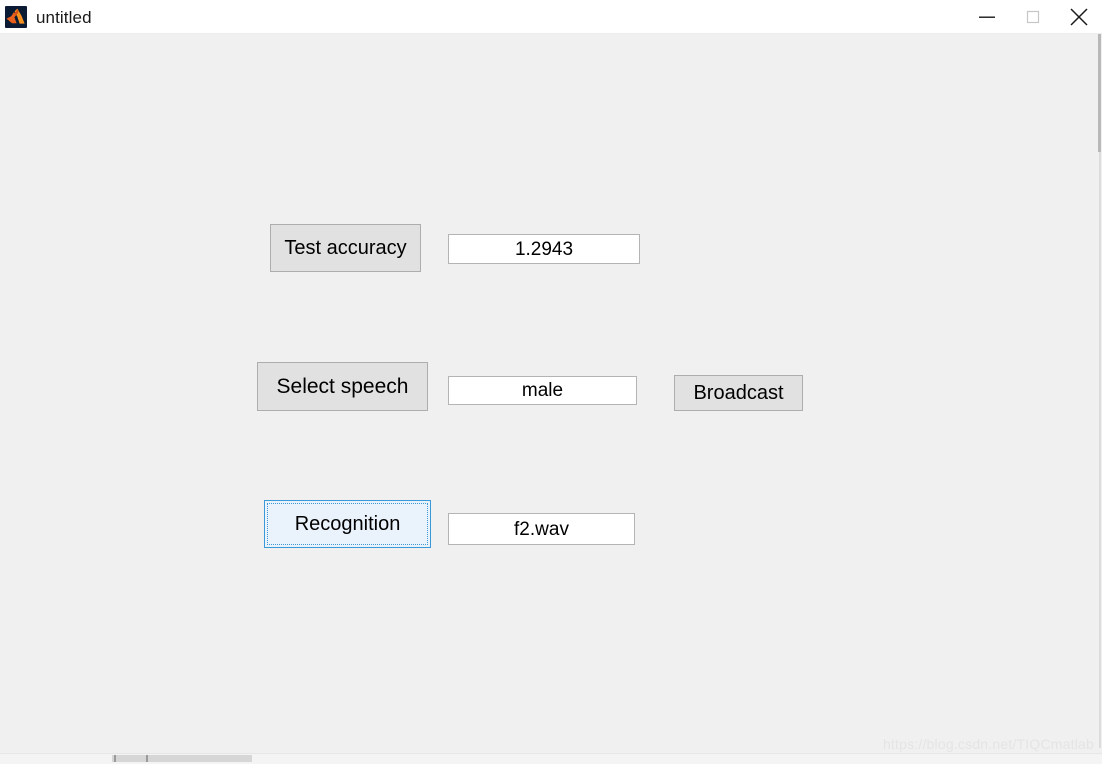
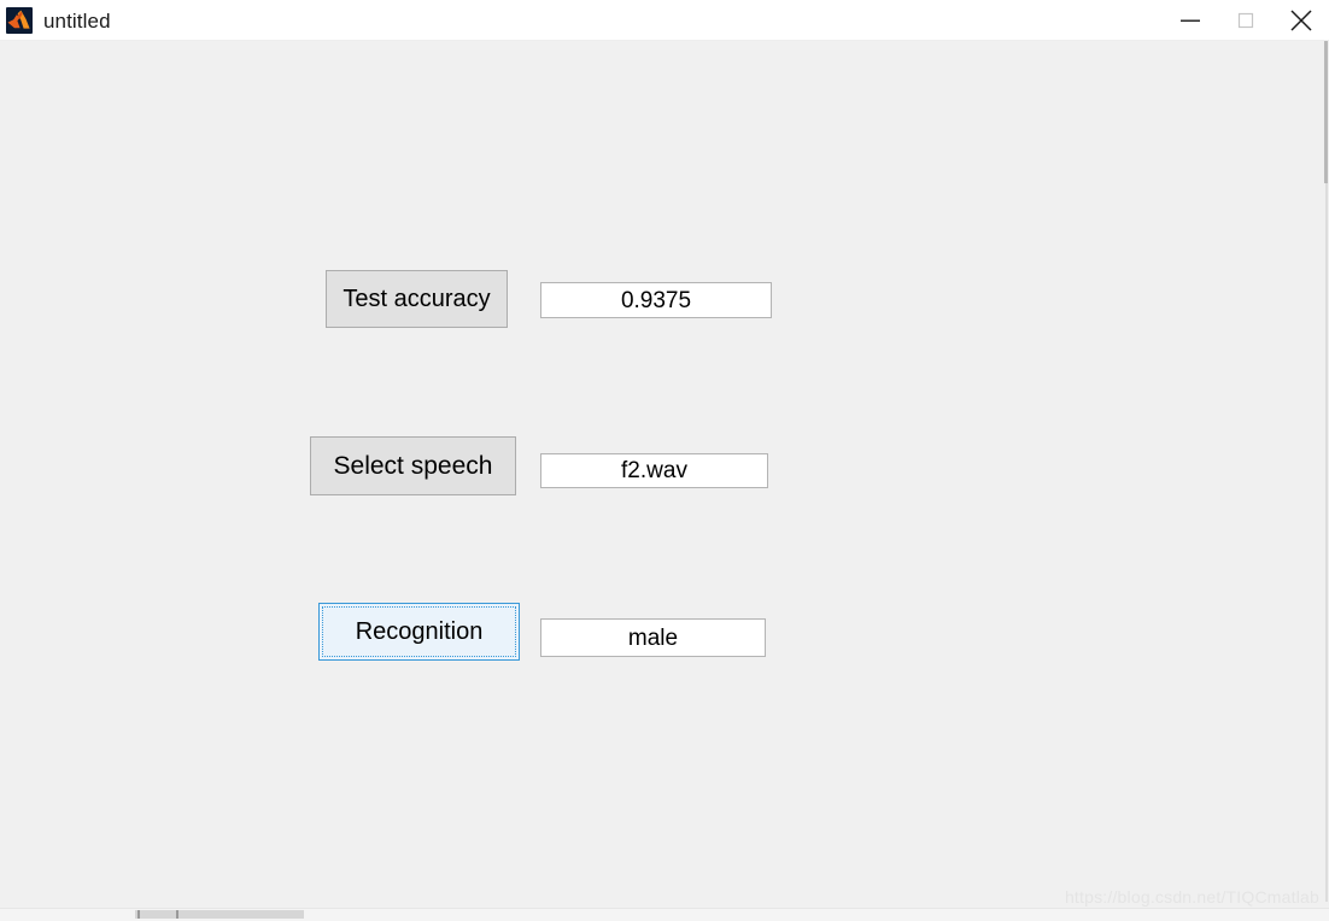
  untitled
  Test accuracy
- 1.2943
+ 0.9375
  Select speech
- male
+ f2.wav
- Broadcast
  Recognition
- f2.wav
+ male
